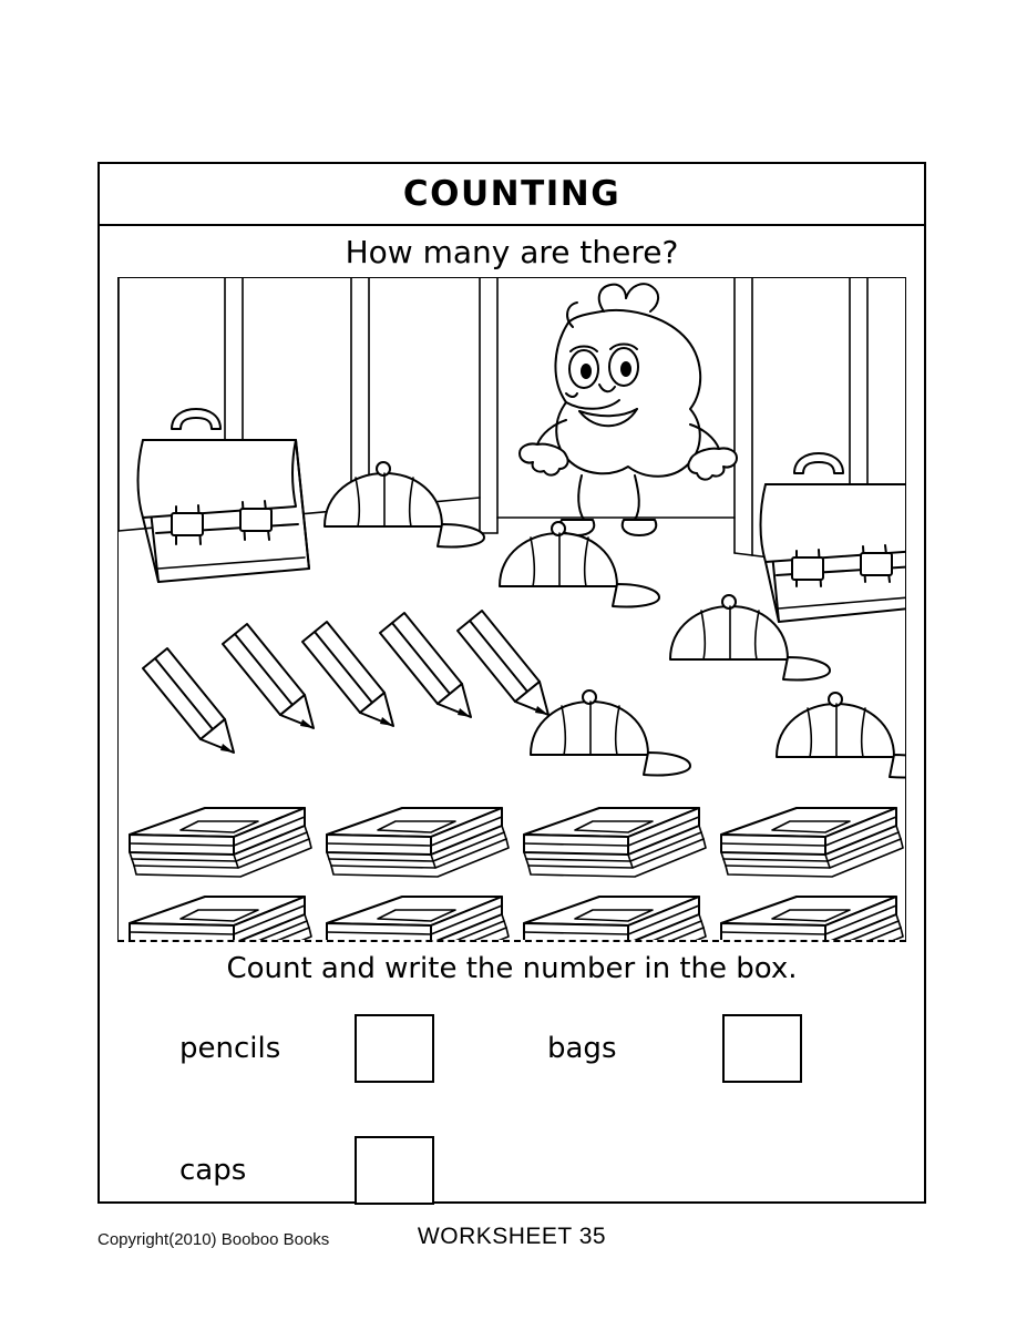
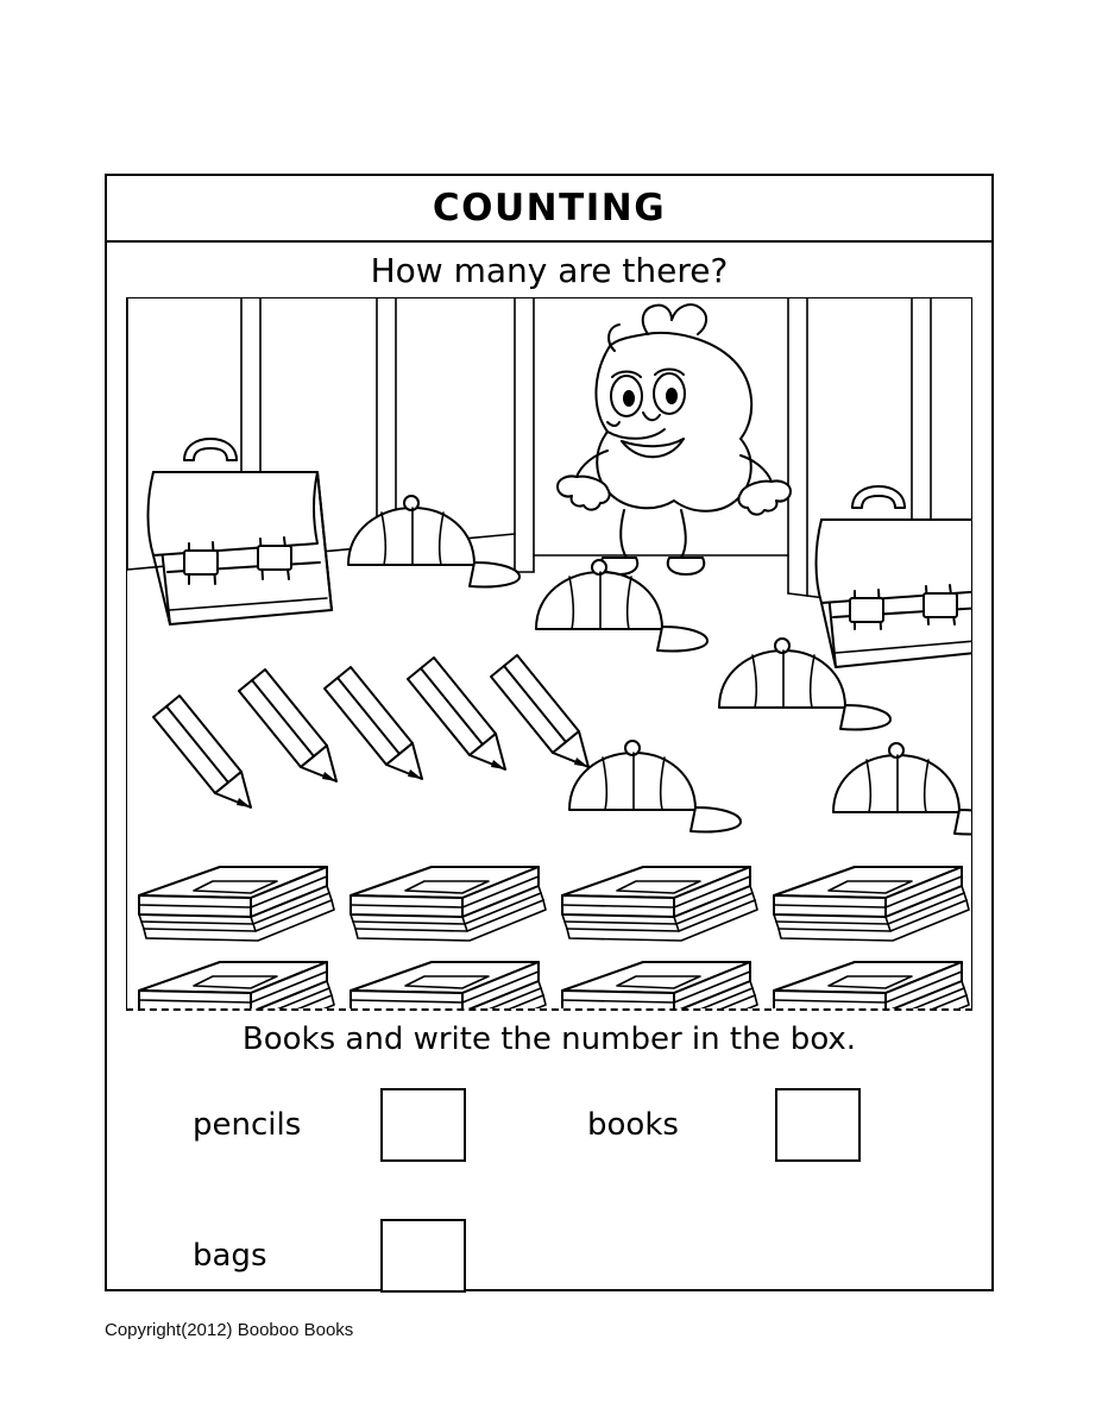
  COUNTING
  How many are there?
- Count and write the number in the box.
+ Books and write the number in the box.
  pencils
+ books
  bags
- caps
- WORKSHEET 35
- Copyright(2010) Booboo Books
+ Copyright(2012) Booboo Books
